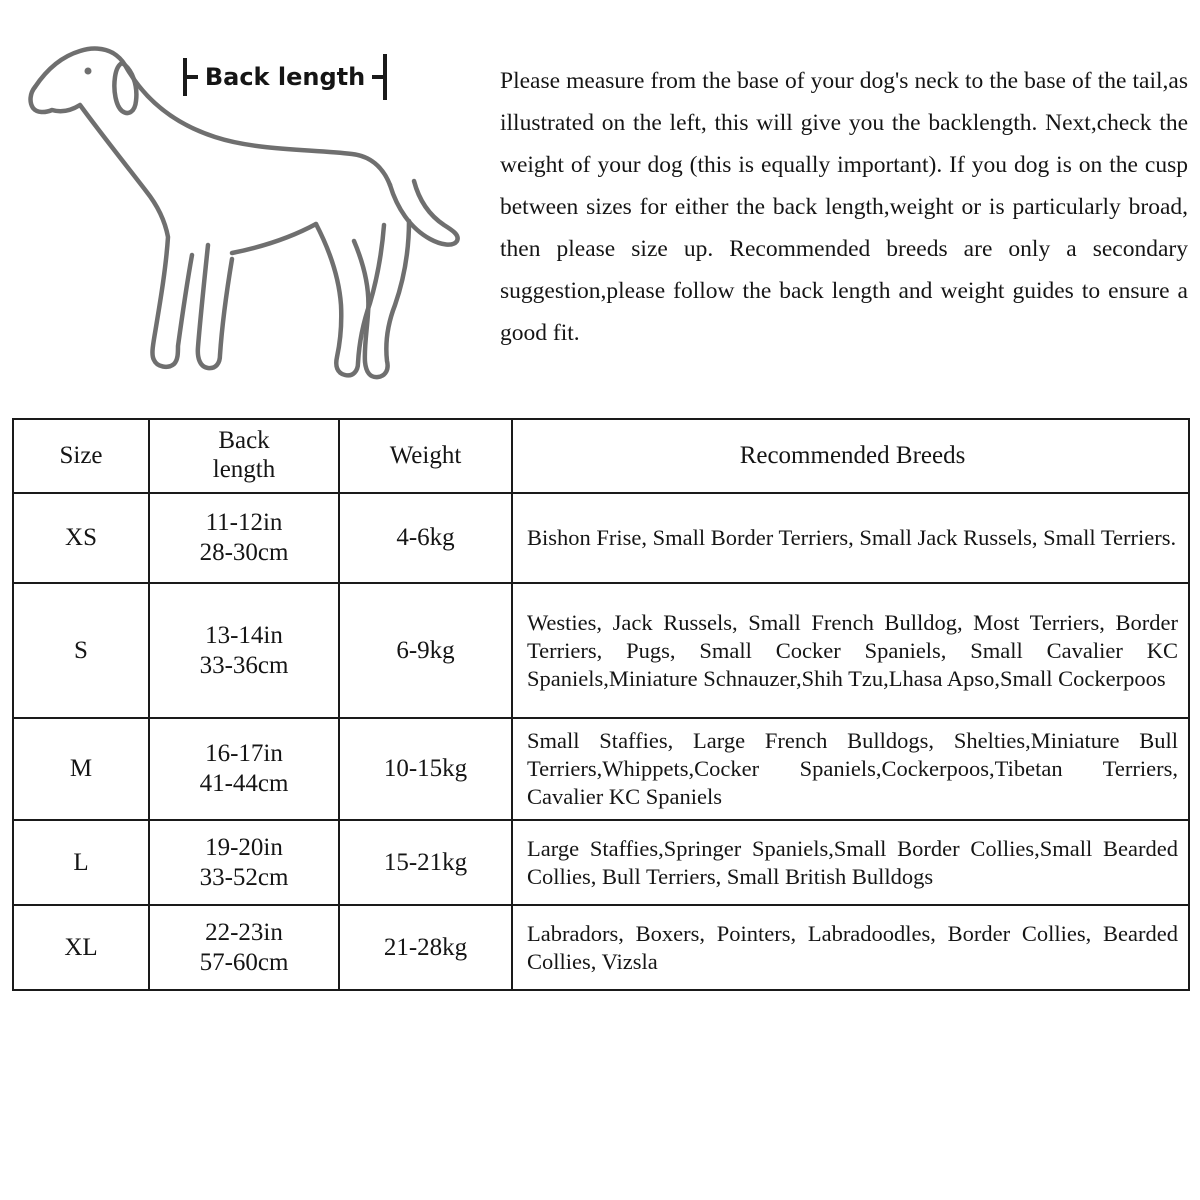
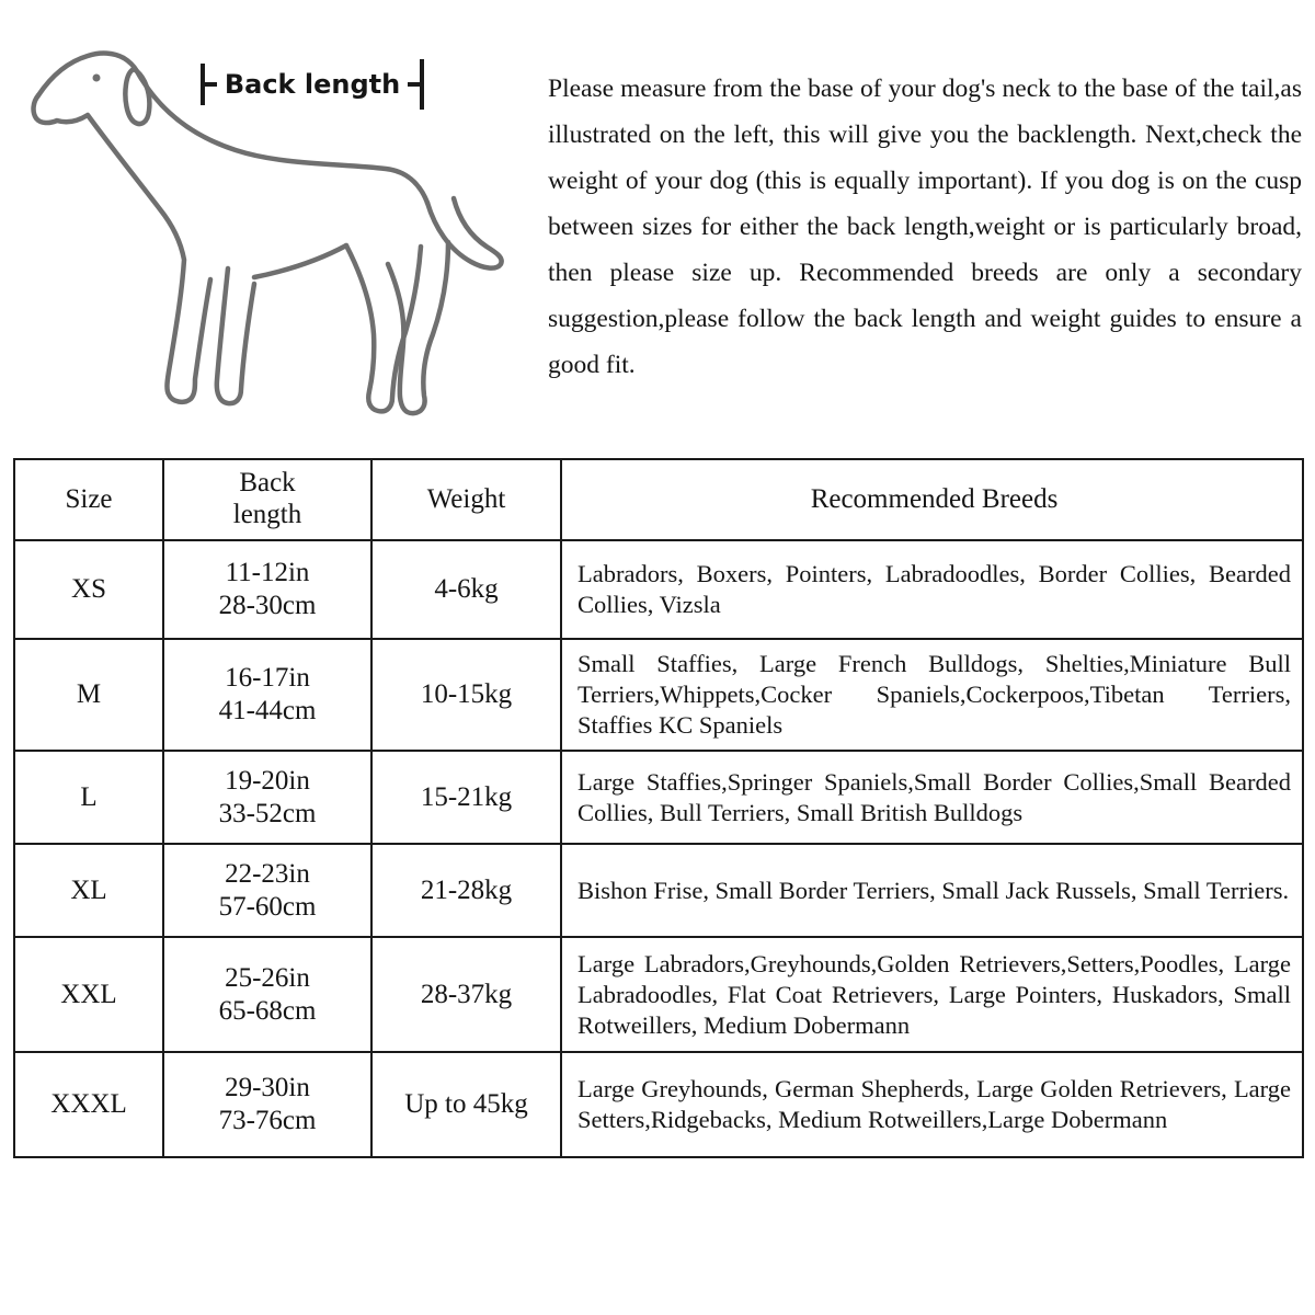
  Back length
  Please measure from the base of your dog's neck to the base of the tail,as illustrated on the left, this will give you the backlength. Next,check the weight of your dog (this is equally important). If you dog is on the cusp between sizes for either the back length,weight or is particularly broad, then please size up. Recommended breeds are only a secondary suggestion,please follow the back length and weight guides to ensure a good fit.
  Size	Back length	Weight	Recommended Breeds
- XS	11-12in 28-30cm	4-6kg	Bishon Frise, Small Border Terriers, Small Jack Russels, Small Terriers.
+ XS	11-12in 28-30cm	4-6kg	Labradors, Boxers, Pointers, Labradoodles, Border Collies, Bearded Collies, Vizsla
- S	13-14in 33-36cm	6-9kg	Westies, Jack Russels, Small French Bulldog, Most Terriers, Border Terriers, Pugs, Small Cocker Spaniels, Small Cavalier KC Spaniels,Miniature Schnauzer,Shih Tzu,Lhasa Apso,Small Cockerpoos
- M	16-17in 41-44cm	10-15kg	Small Staffies, Large French Bulldogs, Shelties,Miniature Bull Terriers,Whippets,Cocker Spaniels,Cockerpoos,Tibetan Terriers, Cavalier KC Spaniels
+ M	16-17in 41-44cm	10-15kg	Small Staffies, Large French Bulldogs, Shelties,Miniature Bull Terriers,Whippets,Cocker Spaniels,Cockerpoos,Tibetan Terriers, Staffies KC Spaniels
  L	19-20in 33-52cm	15-21kg	Large Staffies,Springer Spaniels,Small Border Collies,Small Bearded Collies, Bull Terriers, Small British Bulldogs
- XL	22-23in 57-60cm	21-28kg	Labradors, Boxers, Pointers, Labradoodles, Border Collies, Bearded Collies, Vizsla
+ XL	22-23in 57-60cm	21-28kg	Bishon Frise, Small Border Terriers, Small Jack Russels, Small Terriers.
+ XXL	25-26in 65-68cm	28-37kg	Large Labradors,Greyhounds,Golden Retrievers,Setters,Poodles, Large Labradoodles, Flat Coat Retrievers, Large Pointers, Huskadors, Small Rotweillers, Medium Dobermann
+ XXXL	29-30in 73-76cm	Up to 45kg	Large Greyhounds, German Shepherds, Large Golden Retrievers, Large Setters,Ridgebacks, Medium Rotweillers,Large Dobermann
